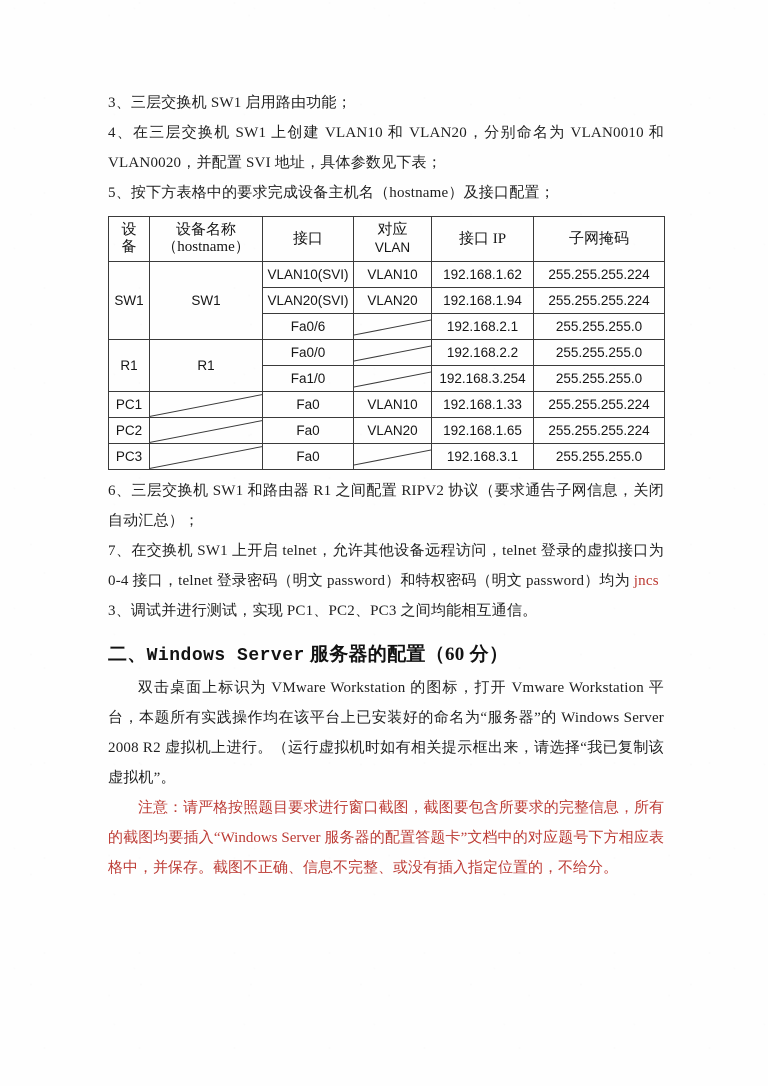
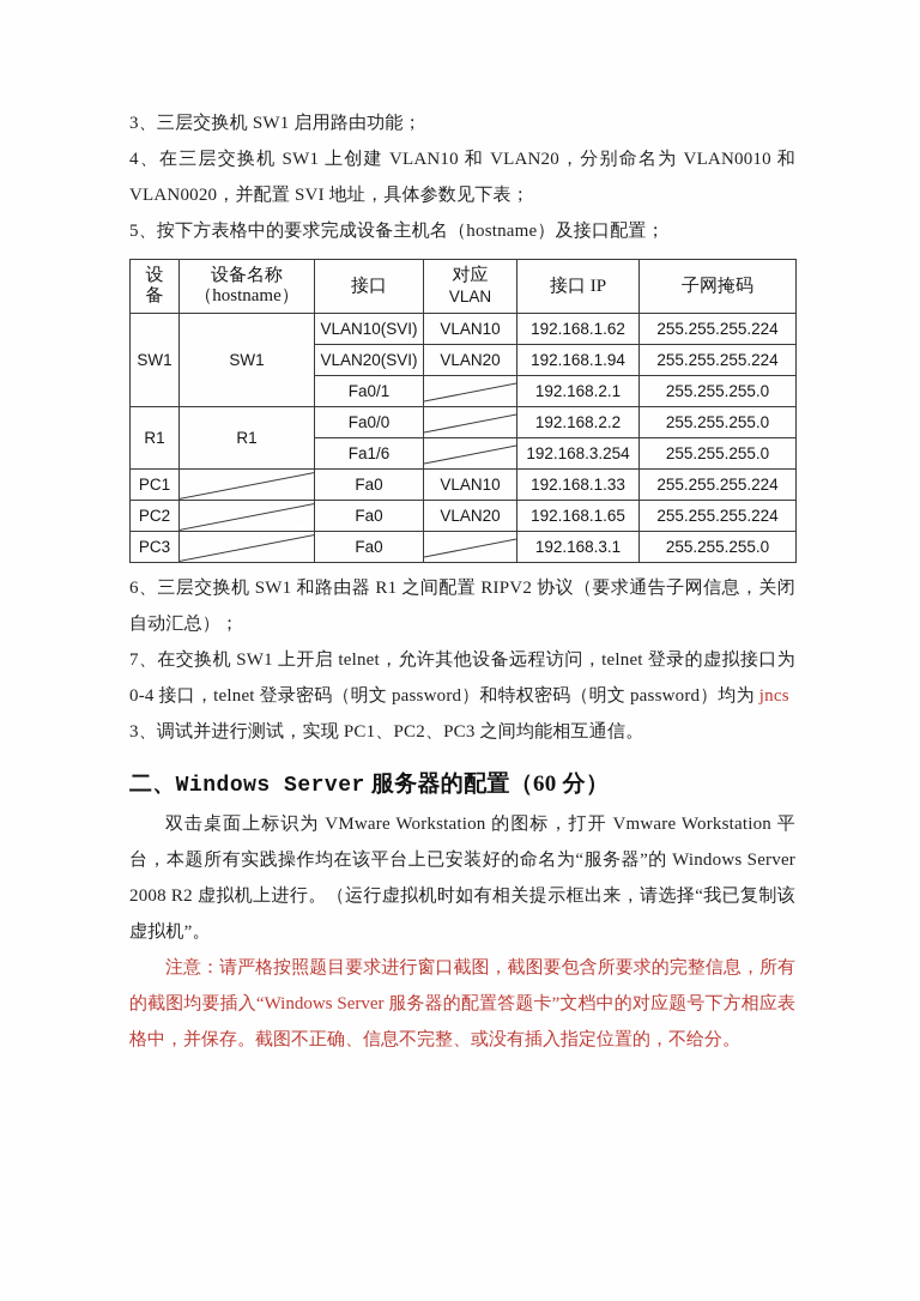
  3、三层交换机 SW1 启用路由功能；
  4、在三层交换机 SW1 上创建 VLAN10 和 VLAN20，分别命名为 VLAN0010 和 VLAN0020，并配置 SVI 地址，具体参数见下表；
  5、按下方表格中的要求完成设备主机名（hostname）及接口配置；
  设 备	设备名称 （hostname）	接口	对应 VLAN	接口 IP	子网掩码
  SW1	SW1	VLAN10(SVI)	VLAN10	192.168.1.62	255.255.255.224
  VLAN20(SVI)	VLAN20	192.168.1.94	255.255.255.224
- Fa0/6		192.168.2.1	255.255.255.0
+ Fa0/1		192.168.2.1	255.255.255.0
  R1	R1	Fa0/0		192.168.2.2	255.255.255.0
- Fa1/0		192.168.3.254	255.255.255.0
+ Fa1/6		192.168.3.254	255.255.255.0
  PC1		Fa0	VLAN10	192.168.1.33	255.255.255.224
  PC2		Fa0	VLAN20	192.168.1.65	255.255.255.224
  PC3		Fa0		192.168.3.1	255.255.255.0
  6、三层交换机 SW1 和路由器 R1 之间配置 RIPV2 协议（要求通告子网信息，关闭自动汇总）；
  7、在交换机 SW1 上开启 telnet，允许其他设备远程访问，telnet 登录的虚拟接口为 0-4 接口，telnet 登录密码（明文 password）和特权密码（明文 password）均为 jncs
  3、调试并进行测试，实现 PC1、PC2、PC3 之间均能相互通信。
  二、Windows Server 服务器的配置（60 分）
  双击桌面上标识为 VMware Workstation 的图标，打开 Vmware Workstation 平台，本题所有实践操作均在该平台上已安装好的命名为“服务器”的 Windows Server 2008 R2 虚拟机上进行。（运行虚拟机时如有相关提示框出来，请选择“我已复制该虚拟机”。
  注意：请严格按照题目要求进行窗口截图，截图要包含所要求的完整信息，所有的截图均要插入“Windows Server 服务器的配置答题卡”文档中的对应题号下方相应表格中，并保存。截图不正确、信息不完整、或没有插入指定位置的，不给分。
